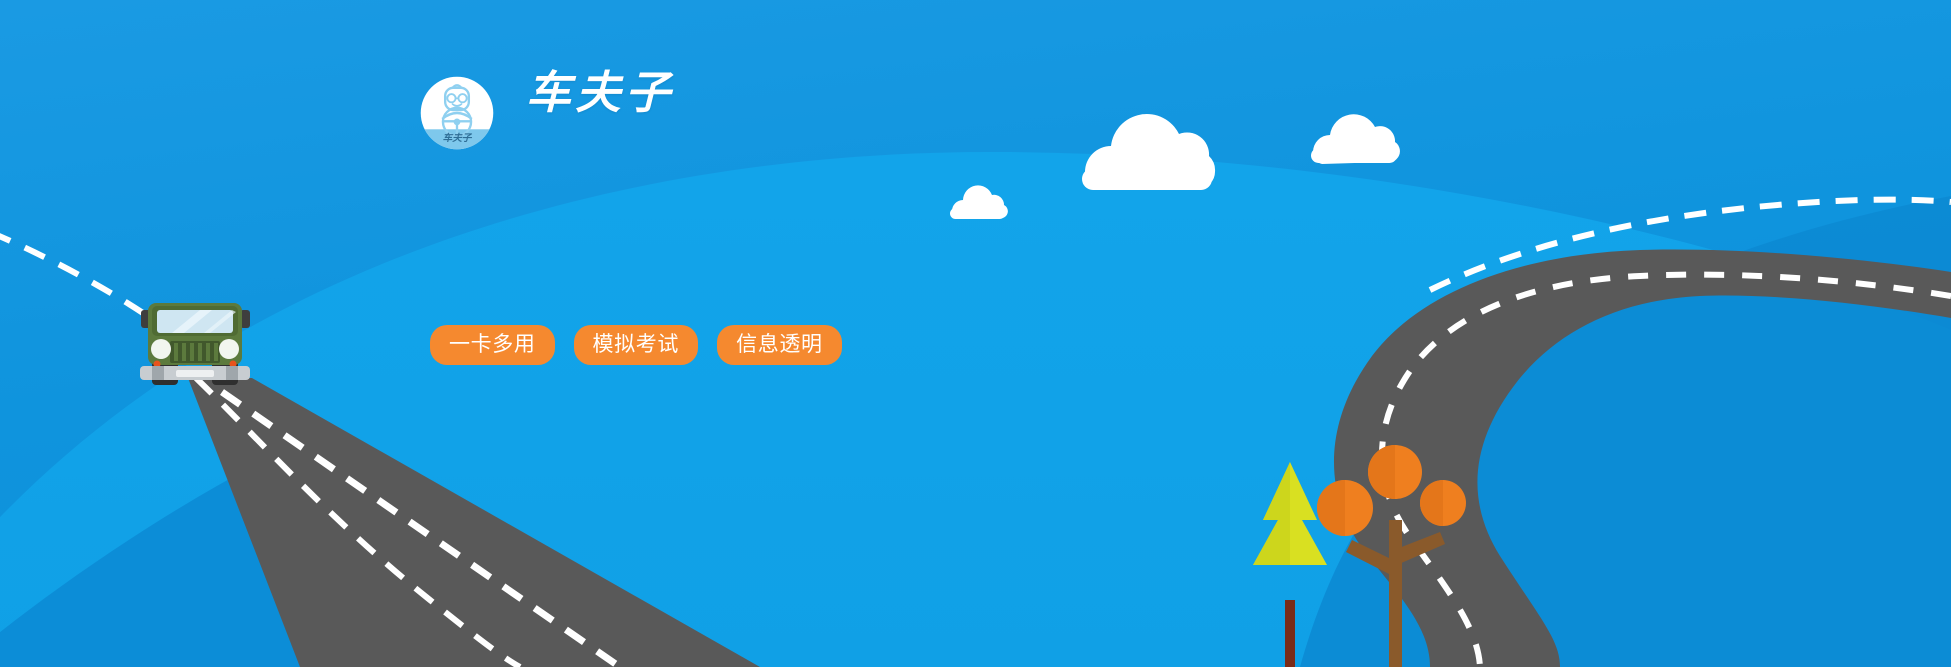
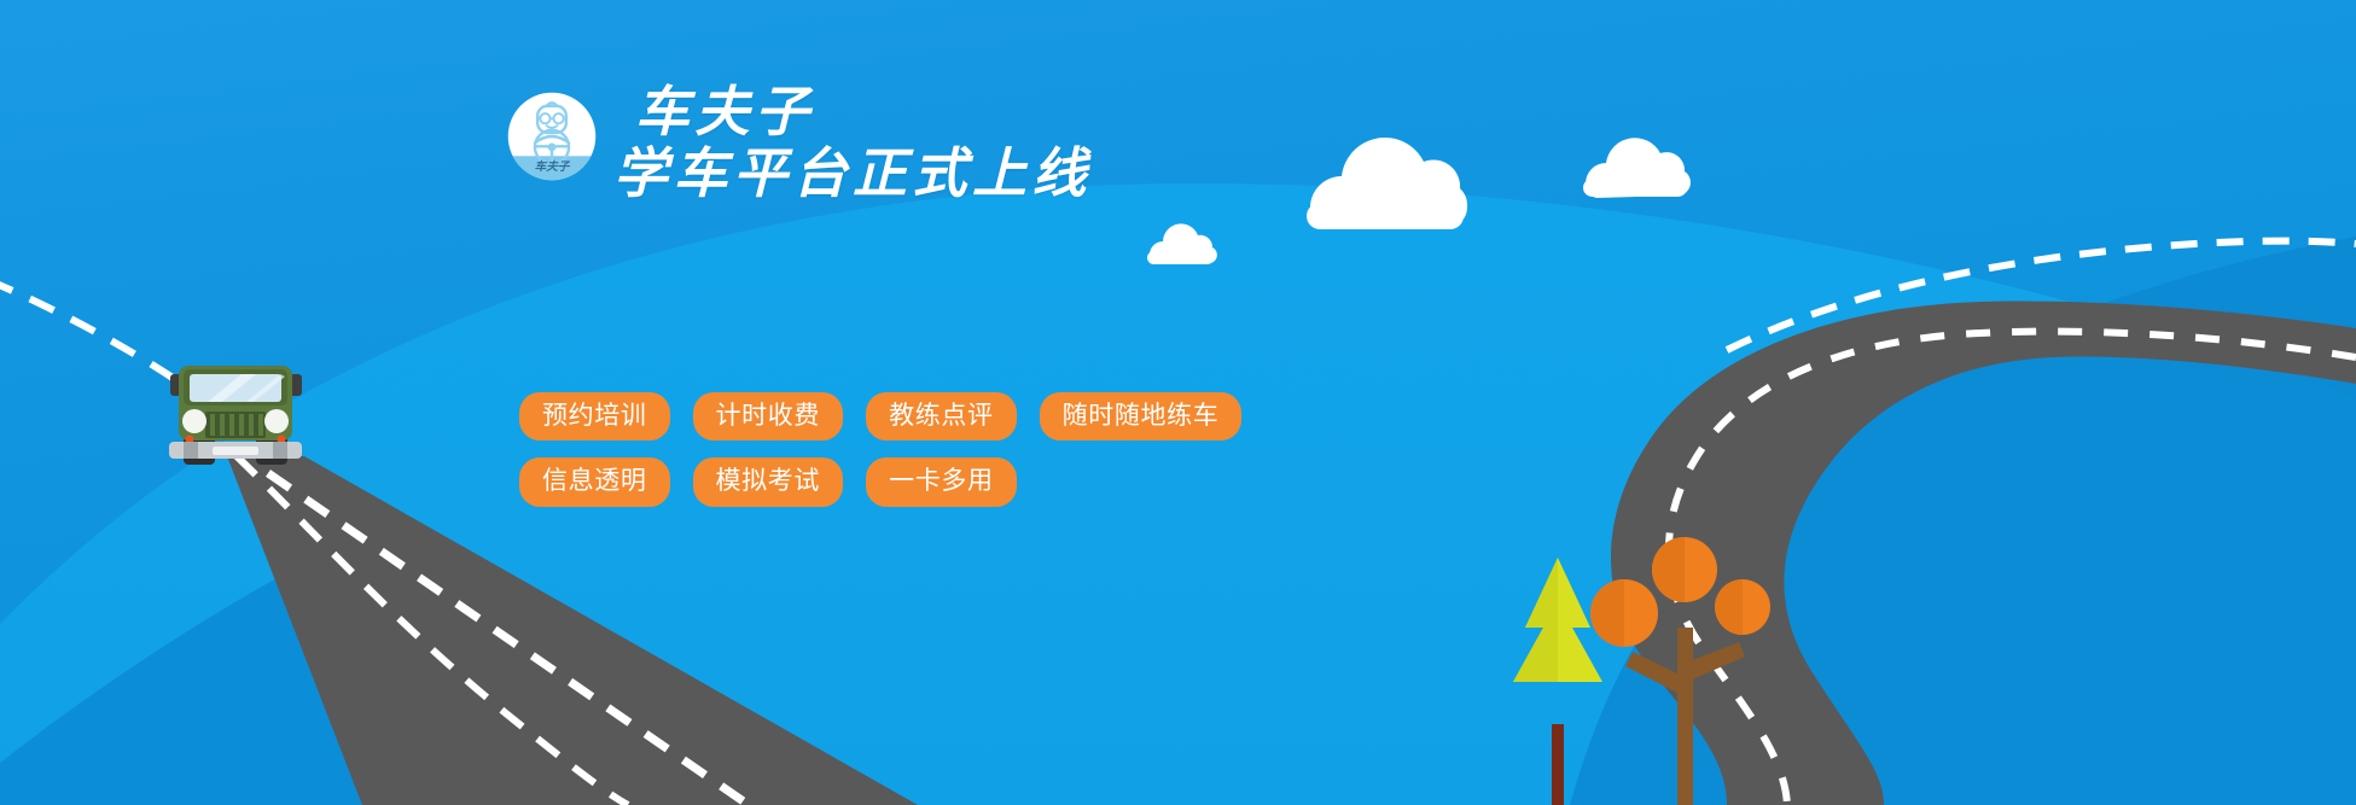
  车夫子
  车夫子
+ 学车平台正式上线
+ 预约培训
+ 计时收费
+ 教练点评
+ 随时随地练车
- 一卡多用
+ 信息透明
  模拟考试
- 信息透明
+ 一卡多用
